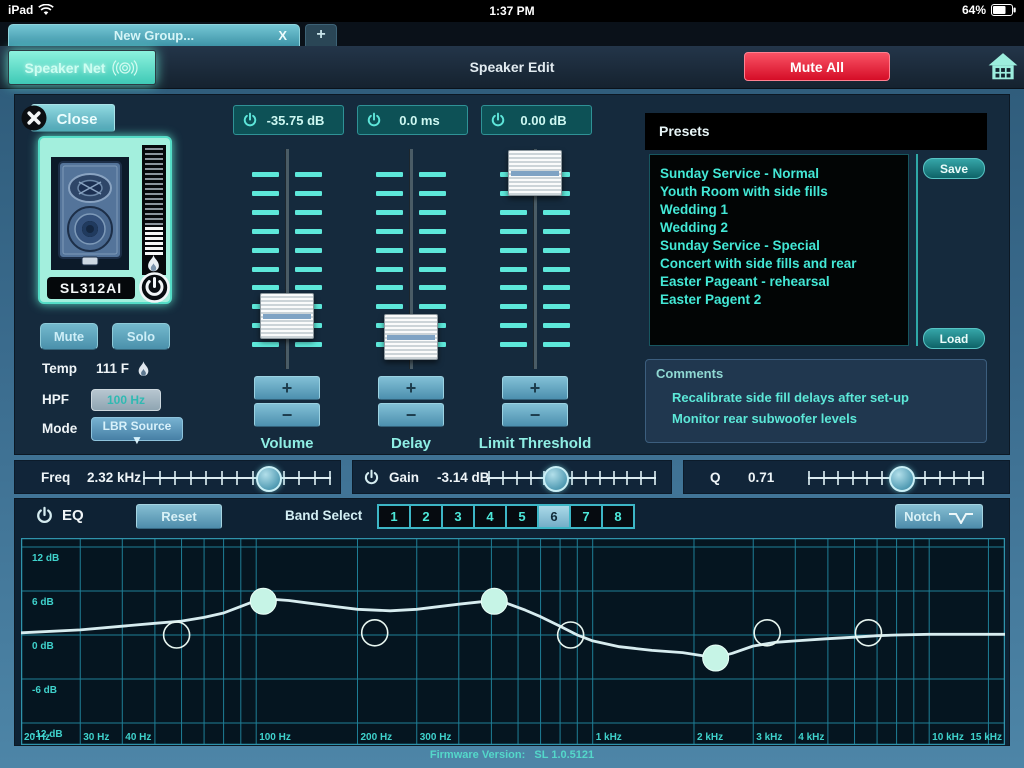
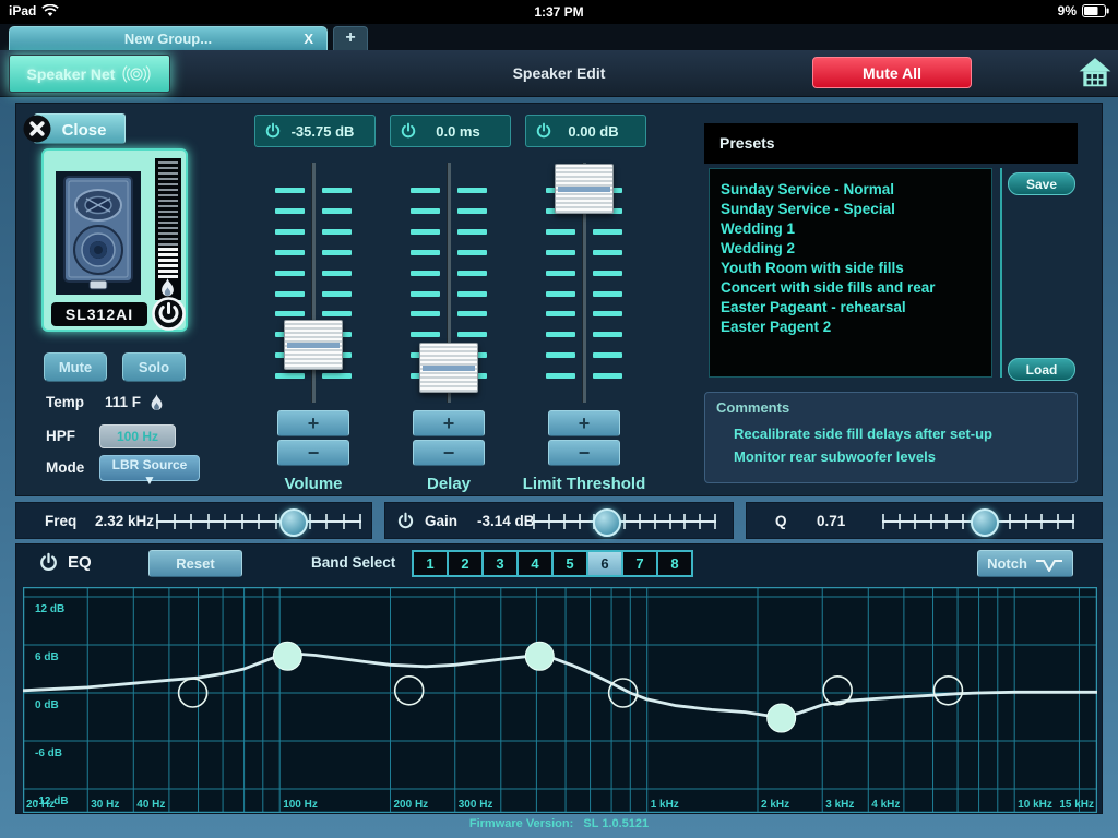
  iPad
  1:37 PM
- 64%
+ 9%
  New Group...
  X
  +
  Speaker Net
  Speaker Edit
  Mute All
  Close
  SL312AI
  Mute
  Solo
  Temp
  111 F
  HPF
  100 Hz
  Mode
  LBR Source ▼
  -35.75 dB
  +
  −
  Volume
  0.0 ms
  +
  −
  Delay
  0.00 dB
  +
  −
  Limit Threshold
  Presets
  Sunday Service - Normal
- Youth Room with side fills
+ Sunday Service - Special
  Wedding 1
  Wedding 2
- Sunday Service - Special
+ Youth Room with side fills
  Concert with side fills and rear
  Easter Pageant - rehearsal
  Easter Pagent 2
  Save
  Load
  Comments
  Recalibrate side fill delays after set-up
  Monitor rear subwoofer levels
  Freq
  2.32 kHz
  Gain
  -3.14 dB
  Q
  0.71
  EQ
  Reset
  Band Select
  1
  2
  3
  4
  5
  6
  7
  8
  Notch
  12 dB
  6 dB
  0 dB
  -6 dB
  -12 dB
  20 Hz
  30 Hz
  40 Hz
  100 Hz
  200 Hz
  300 Hz
  1 kHz
  2 kHz
  3 kHz
  4 kHz
  10 kHz
  15 kHz
  Firmware Version: SL 1.0.5121
